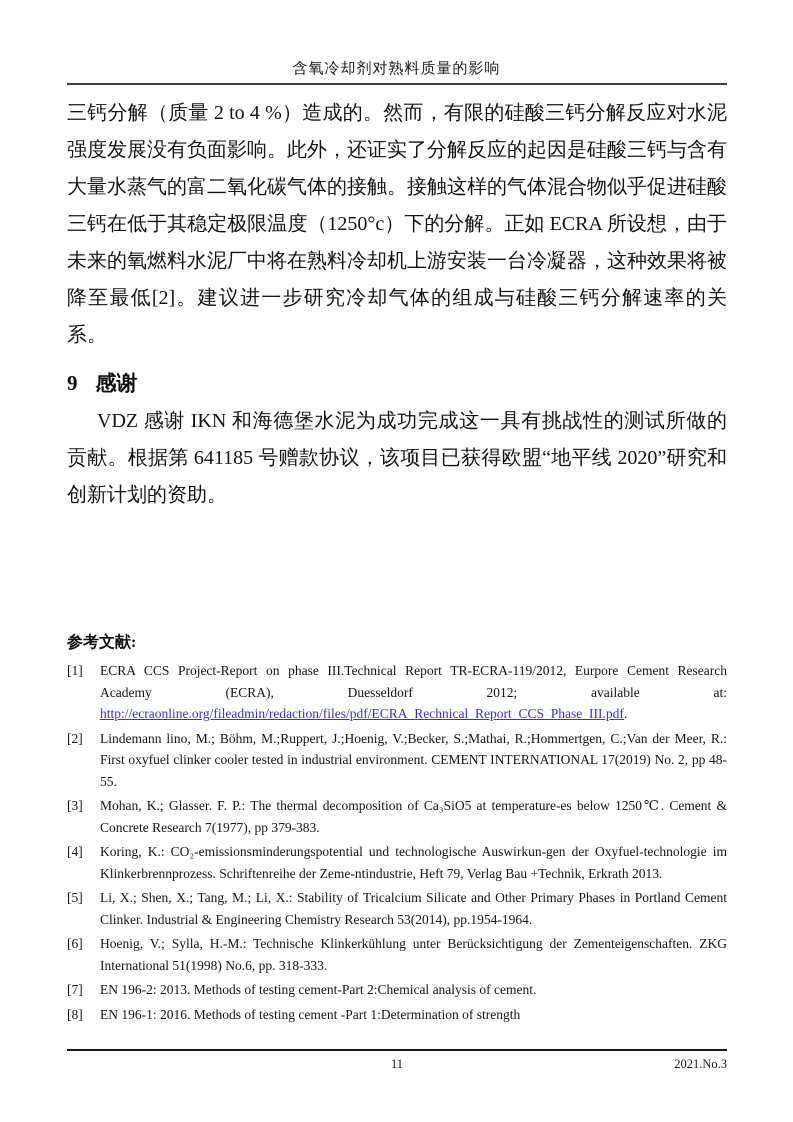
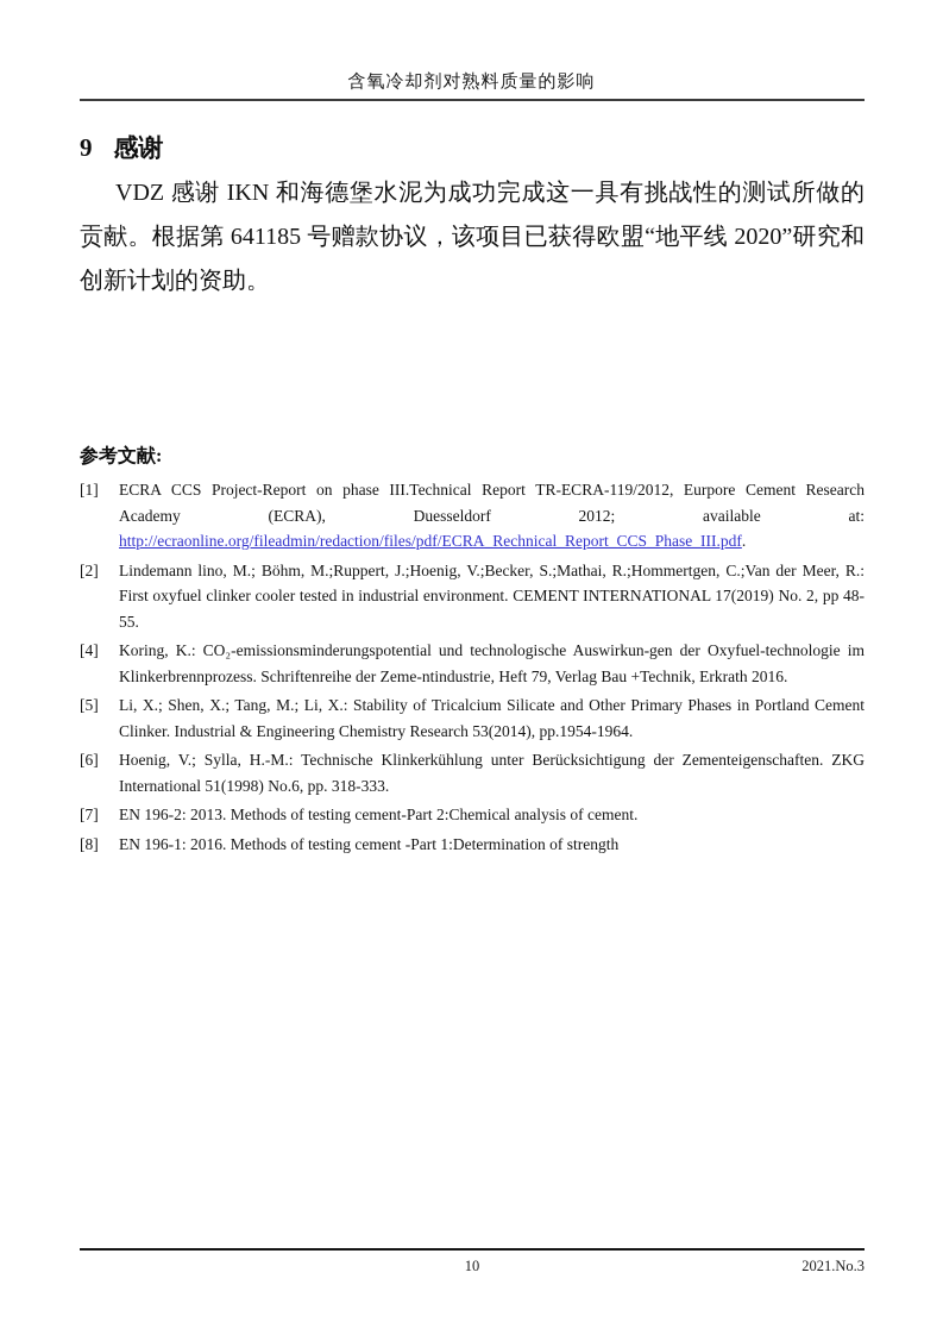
  含氧冷却剂对熟料质量的影响
- 三钙分解（质量 2 to 4 %）造成的。然而，有限的硅酸三钙分解反应对水泥强度发展没有负面影响。此外，还证实了分解反应的起因是硅酸三钙与含有大量水蒸气的富二氧化碳气体的接触。接触这样的气体混合物似乎促进硅酸三钙在低于其稳定极限温度（1250°c）下的分解。正如 ECRA 所设想，由于未来的氧燃料水泥厂中将在熟料冷却机上游安装一台冷凝器，这种效果将被降至最低[2]。建议进一步研究冷却气体的组成与硅酸三钙分解速率的关系。
  9 感谢
  VDZ 感谢 IKN 和海德堡水泥为成功完成这一具有挑战性的测试所做的贡献。根据第 641185 号赠款协议，该项目已获得欧盟“地平线 2020”研究和创新计划的资助。
  参考文献:
  [1]
  ECRA CCS Project-Report on phase III.Technical Report TR-ECRA-119/2012, Eurpore Cement Research Academy (ECRA), Duesseldorf 2012; available at: http://ecraonline.org/fileadmin/redaction/files/pdf/ECRA_Rechnical_Report_CCS_Phase_III.pdf.
  [2]
  Lindemann lino, M.; Böhm, M.;Ruppert, J.;Hoenig, V.;Becker, S.;Mathai, R.;Hommertgen, C.;Van der Meer, R.: First oxyfuel clinker cooler tested in industrial environment. CEMENT INTERNATIONAL 17(2019) No. 2, pp 48-55.
- [3]
- Mohan, K.; Glasser. F. P.: The thermal decomposition of Ca₃SiO5 at temperature-es below 1250℃. Cement & Concrete Research 7(1977), pp 379-383.
  [4]
- Koring, K.: CO₂-emissionsminderungspotential und technologische Auswirkun-gen der Oxyfuel-technologie im Klinkerbrennprozess. Schriftenreihe der Zeme-ntindustrie, Heft 79, Verlag Bau +Technik, Erkrath 2013.
+ Koring, K.: CO₂-emissionsminderungspotential und technologische Auswirkun-gen der Oxyfuel-technologie im Klinkerbrennprozess. Schriftenreihe der Zeme-ntindustrie, Heft 79, Verlag Bau +Technik, Erkrath 2016.
  [5]
  Li, X.; Shen, X.; Tang, M.; Li, X.: Stability of Tricalcium Silicate and Other Primary Phases in Portland Cement Clinker. Industrial & Engineering Chemistry Research 53(2014), pp.1954-1964.
  [6]
  Hoenig, V.; Sylla, H.-M.: Technische Klinkerkühlung unter Berücksichtigung der Zementeigenschaften. ZKG International 51(1998) No.6, pp. 318-333.
  [7]
  EN 196-2: 2013. Methods of testing cement-Part 2:Chemical analysis of cement.
  [8]
  EN 196-1: 2016. Methods of testing cement -Part 1:Determination of strength
- 11
+ 10
  2021.No.3
